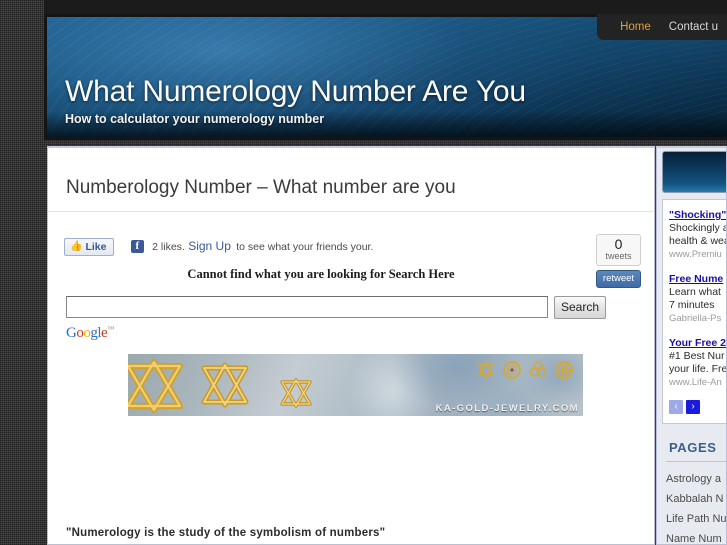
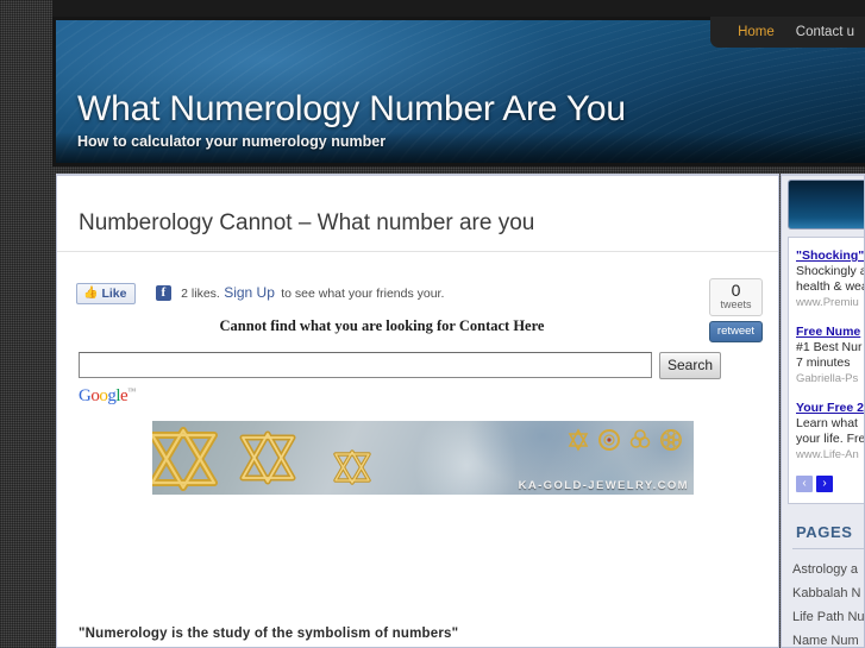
  Home
  Contact u
  What Numerology Number Are You
  How to calculator your numerology number
- Numberology Number – What number are you
+ Numberology Cannot – What number are you
  👍
  Like
  f 2 likes. Sign Up to see what your friends your.
  0
  tweets
  retweet
- Cannot find what you are looking for Search Here
+ Cannot find what you are looking for Contact Here
  Search
  Google™
  KA-GOLD-JEWELRY.COM
  "Numerology is the study of the symbolism of numbers"
  "Shocking"
  Shockingly a
  health & we
  www.Premiu
  Free Nume
- Learn what
+ #1 Best Nur
  7 minutes
  Gabriella-Ps
  Your Free 2
- #1 Best Nur
+ Learn what
  your life. Fre
  www.Life-An
  ‹
  ›
  PAGES
  Astrology a
  Kabbalah N
  Life Path Nu
  Name Num
